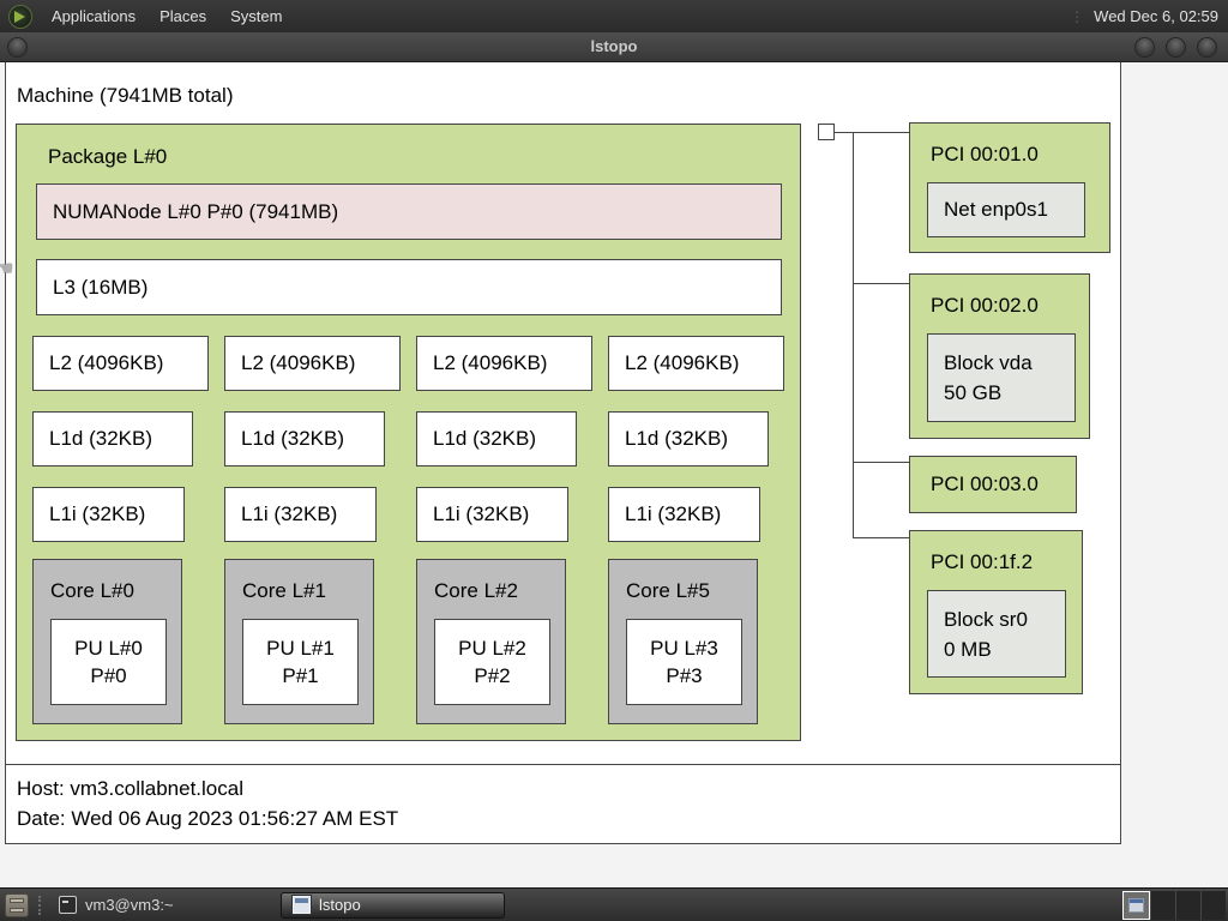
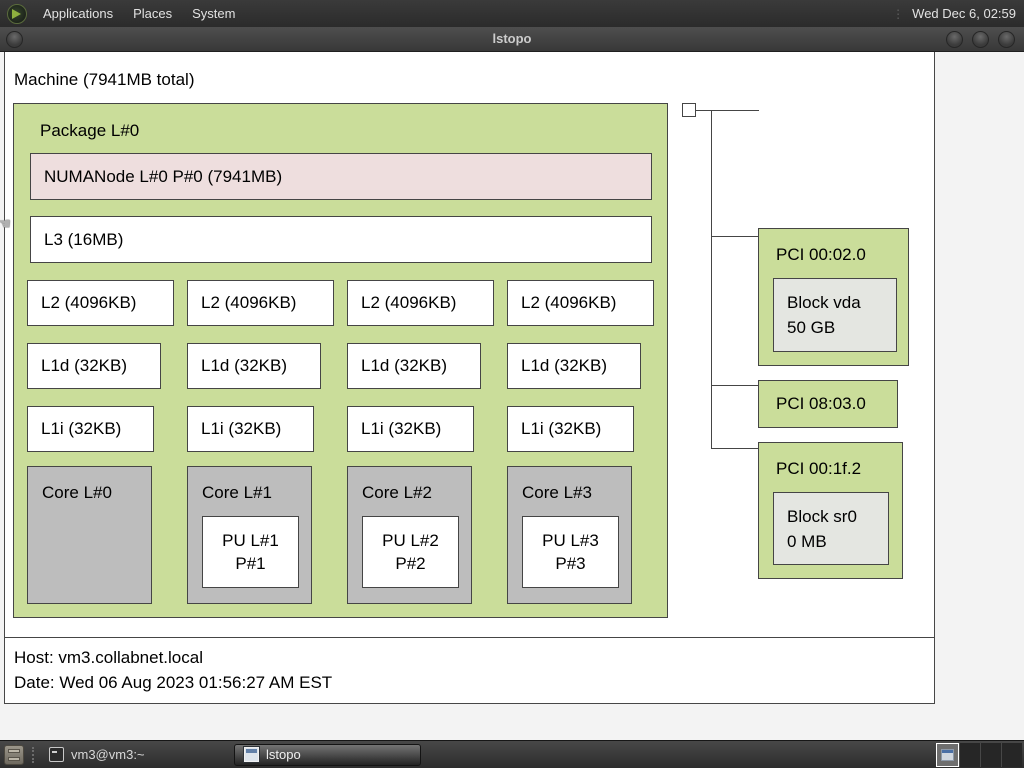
  Applications
  Places
  System
  ⋮
  Wed Dec 6, 02:59
  lstopo
  Machine (7941MB total)
  Package L#0
  NUMANode L#0 P#0 (7941MB)
  L3 (16MB)
  L2 (4096KB)
  L2 (4096KB)
  L2 (4096KB)
  L2 (4096KB)
  L1d (32KB)
  L1d (32KB)
  L1d (32KB)
  L1d (32KB)
  L1i (32KB)
  L1i (32KB)
  L1i (32KB)
  L1i (32KB)
  Core L#0
- PU L#0
- P#0
  Core L#1
  PU L#1
  P#1
  Core L#2
  PU L#2
  P#2
- Core L#5
+ Core L#3
  PU L#3
  P#3
- PCI 00:01.0
- Net enp0s1
  PCI 00:02.0
  Block vda
  50 GB
- PCI 00:03.0
+ PCI 08:03.0
  PCI 00:1f.2
  Block sr0
  0 MB
  Host: vm3.collabnet.local
  Date: Wed 06 Aug 2023 01:56:27 AM EST
  ☚
  vm3@vm3:~
  lstopo
